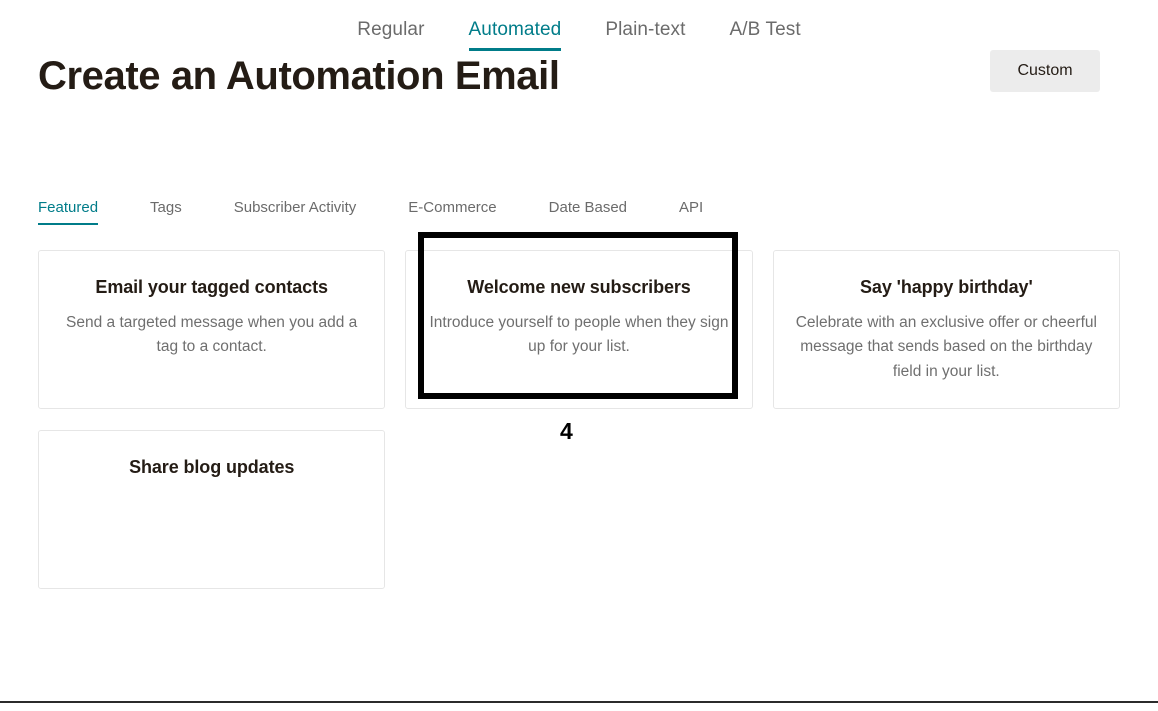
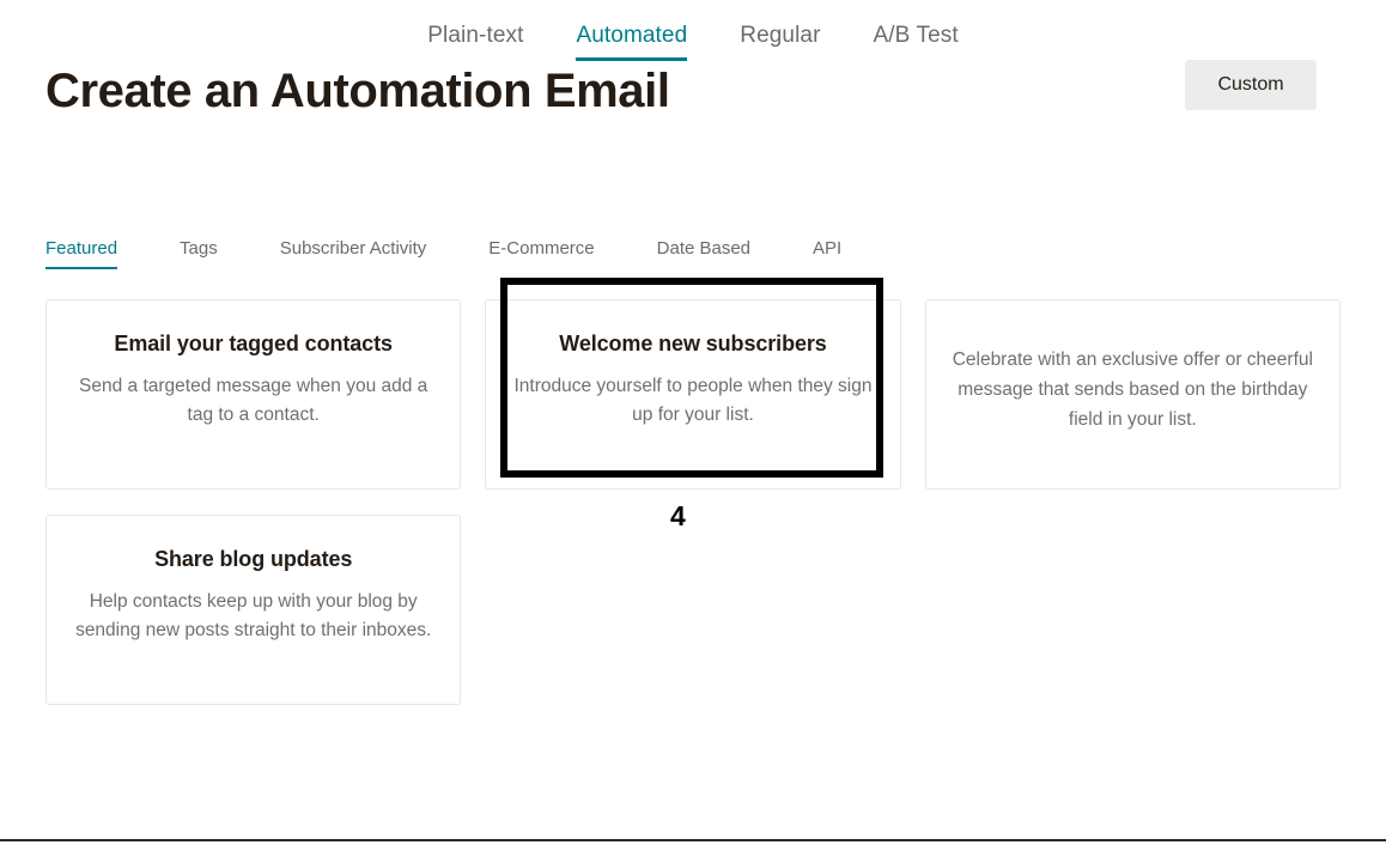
- Regular
+ Plain-text
  Automated
- Plain-text
+ Regular
  A/B Test
  Create an Automation Email
  Custom
  Featured
  Tags
  Subscriber Activity
  E-Commerce
  Date Based
  API
  Email your tagged contacts
  Send a targeted message when you add a tag to a contact.
  Welcome new subscribers
  Introduce yourself to people when they sign up for your list.
- Say 'happy birthday'
  Celebrate with an exclusive offer or cheerful message that sends based on the birthday field in your list.
  Share blog updates
+ Help contacts keep up with your blog by sending new posts straight to their inboxes.
  4
